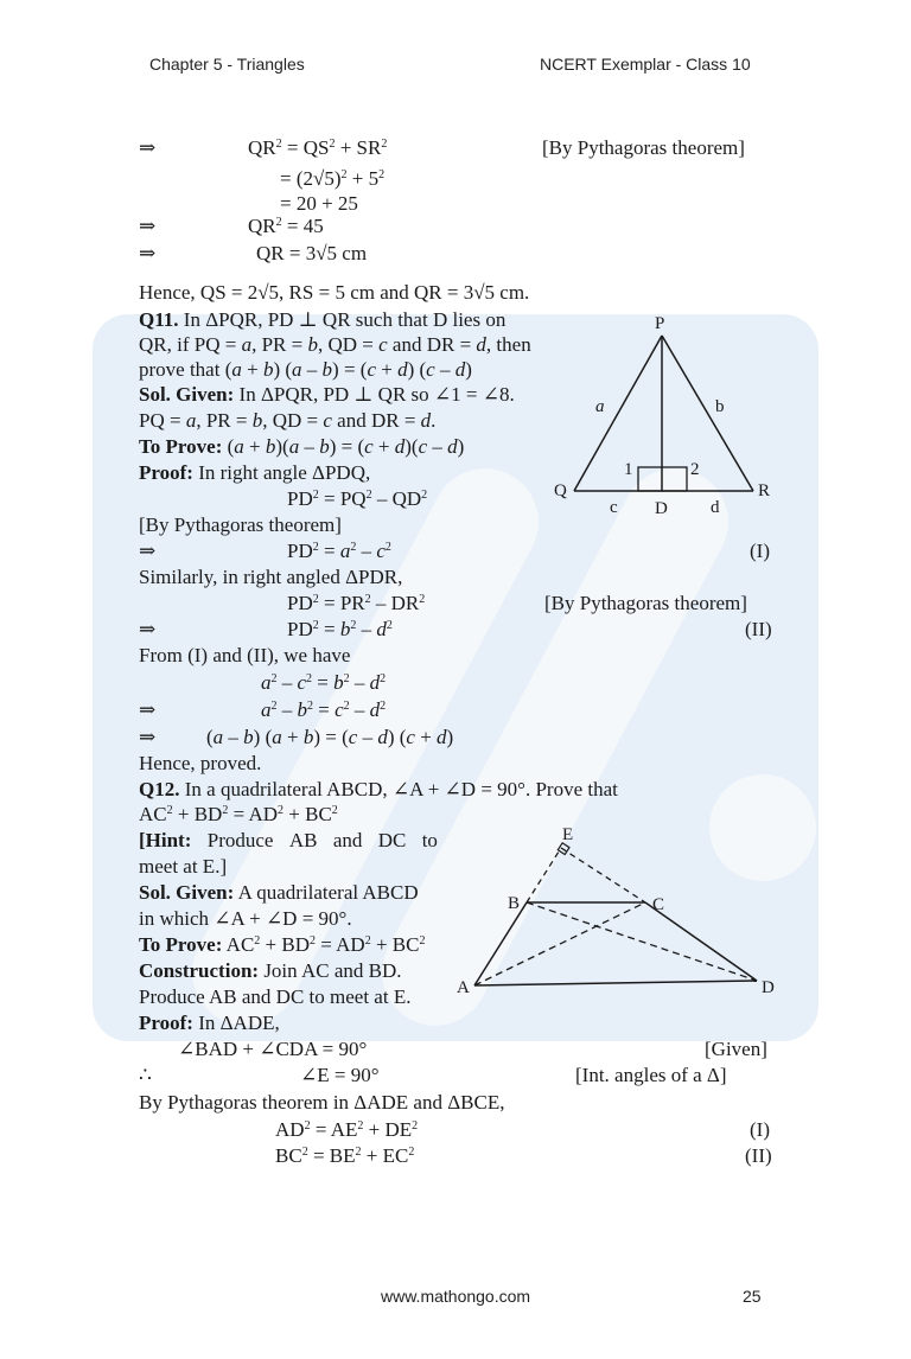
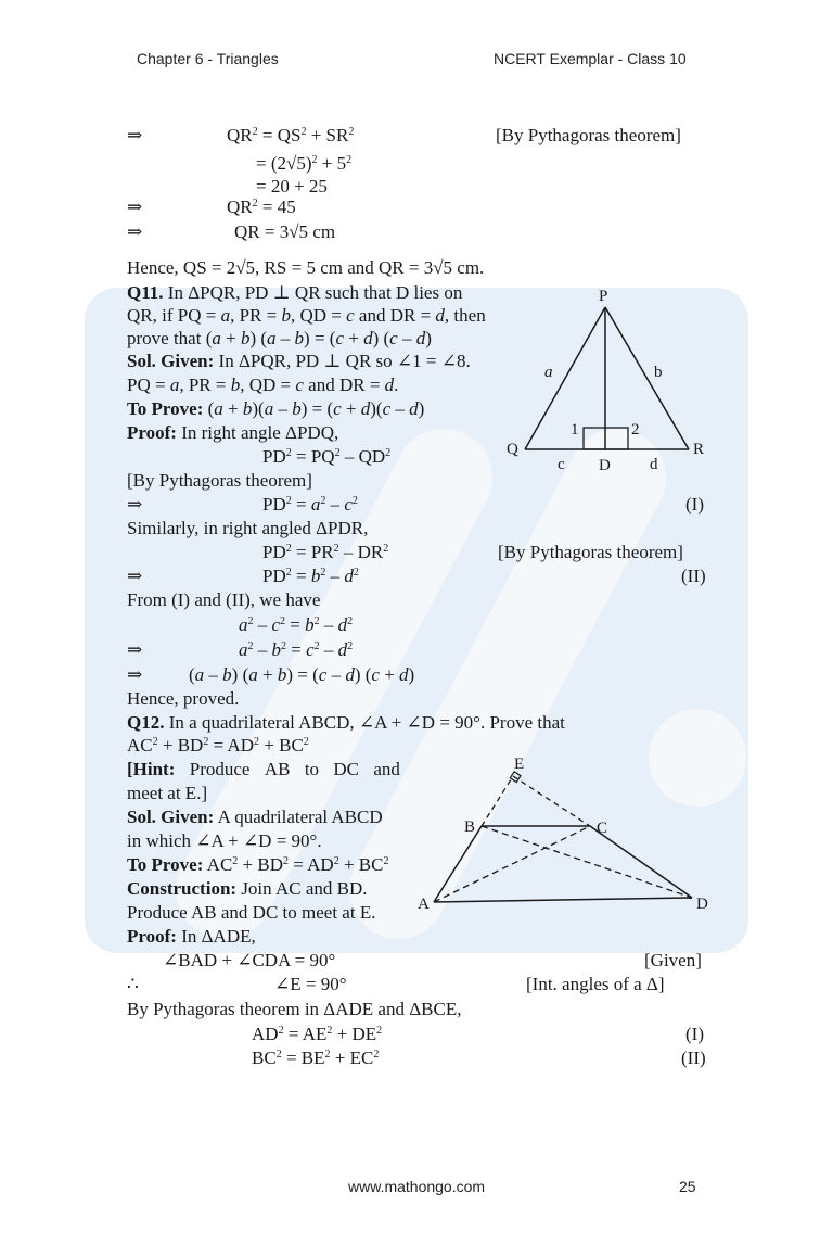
- Chapter 5 - Triangles
+ Chapter 6 - Triangles
  NCERT Exemplar - Class 10
  ⇒
  QR2 = QS2 + SR2
  [By Pythagoras theorem]
  = (2√5)2 + 52
  = 20 + 25
  ⇒
  QR2 = 45
  ⇒
  QR = 3√5 cm
  Hence, QS = 2√5, RS = 5 cm and QR = 3√5 cm.
  Q11. In ΔPQR, PD ⊥ QR such that D lies on
  QR, if PQ = a, PR = b, QD = c and DR = d, then
  prove that (a + b) (a – b) = (c + d) (c – d)
  Sol. Given: In ΔPQR, PD ⊥ QR so ∠1 = ∠8.
  PQ = a, PR = b, QD = c and DR = d.
  To Prove: (a + b)(a – b) = (c + d)(c – d)
  Proof: In right angle ΔPDQ,
  PD2 = PQ2 – QD2
  [By Pythagoras theorem]
  ⇒
  PD2 = a2 – c2
  (I)
  Similarly, in right angled ΔPDR,
  PD2 = PR2 – DR2
  [By Pythagoras theorem]
  ⇒
  PD2 = b2 – d2
  (II)
  From (I) and (II), we have
  a2 – c2 = b2 – d2
  ⇒
  a2 – b2 = c2 – d2
  ⇒
  (a – b) (a + b) = (c – d) (c + d)
  Hence, proved.
  P
  Q
  R
  D
  a
  b
  c
  d
  1
  2
  Q12. In a quadrilateral ABCD, ∠A + ∠D = 90°. Prove that
  AC2 + BD2 = AD2 + BC2
  [Hint:
  Produce
  AB
- and
+ to
  DC
- to
+ and
  meet at E.]
  Sol. Given: A quadrilateral ABCD
  in which ∠A + ∠D = 90°.
  To Prove: AC2 + BD2 = AD2 + BC2
  Construction: Join AC and BD.
  Produce AB and DC to meet at E.
  Proof: In ΔADE,
  ∠BAD + ∠CDA = 90°
  [Given]
  ∴
  ∠E = 90°
  [Int. angles of a Δ]
  By Pythagoras theorem in ΔADE and ΔBCE,
  AD2 = AE2 + DE2
  (I)
  BC2 = BE2 + EC2
  (II)
  E
  B
  C
  A
  D
  www.mathongo.com
  25
